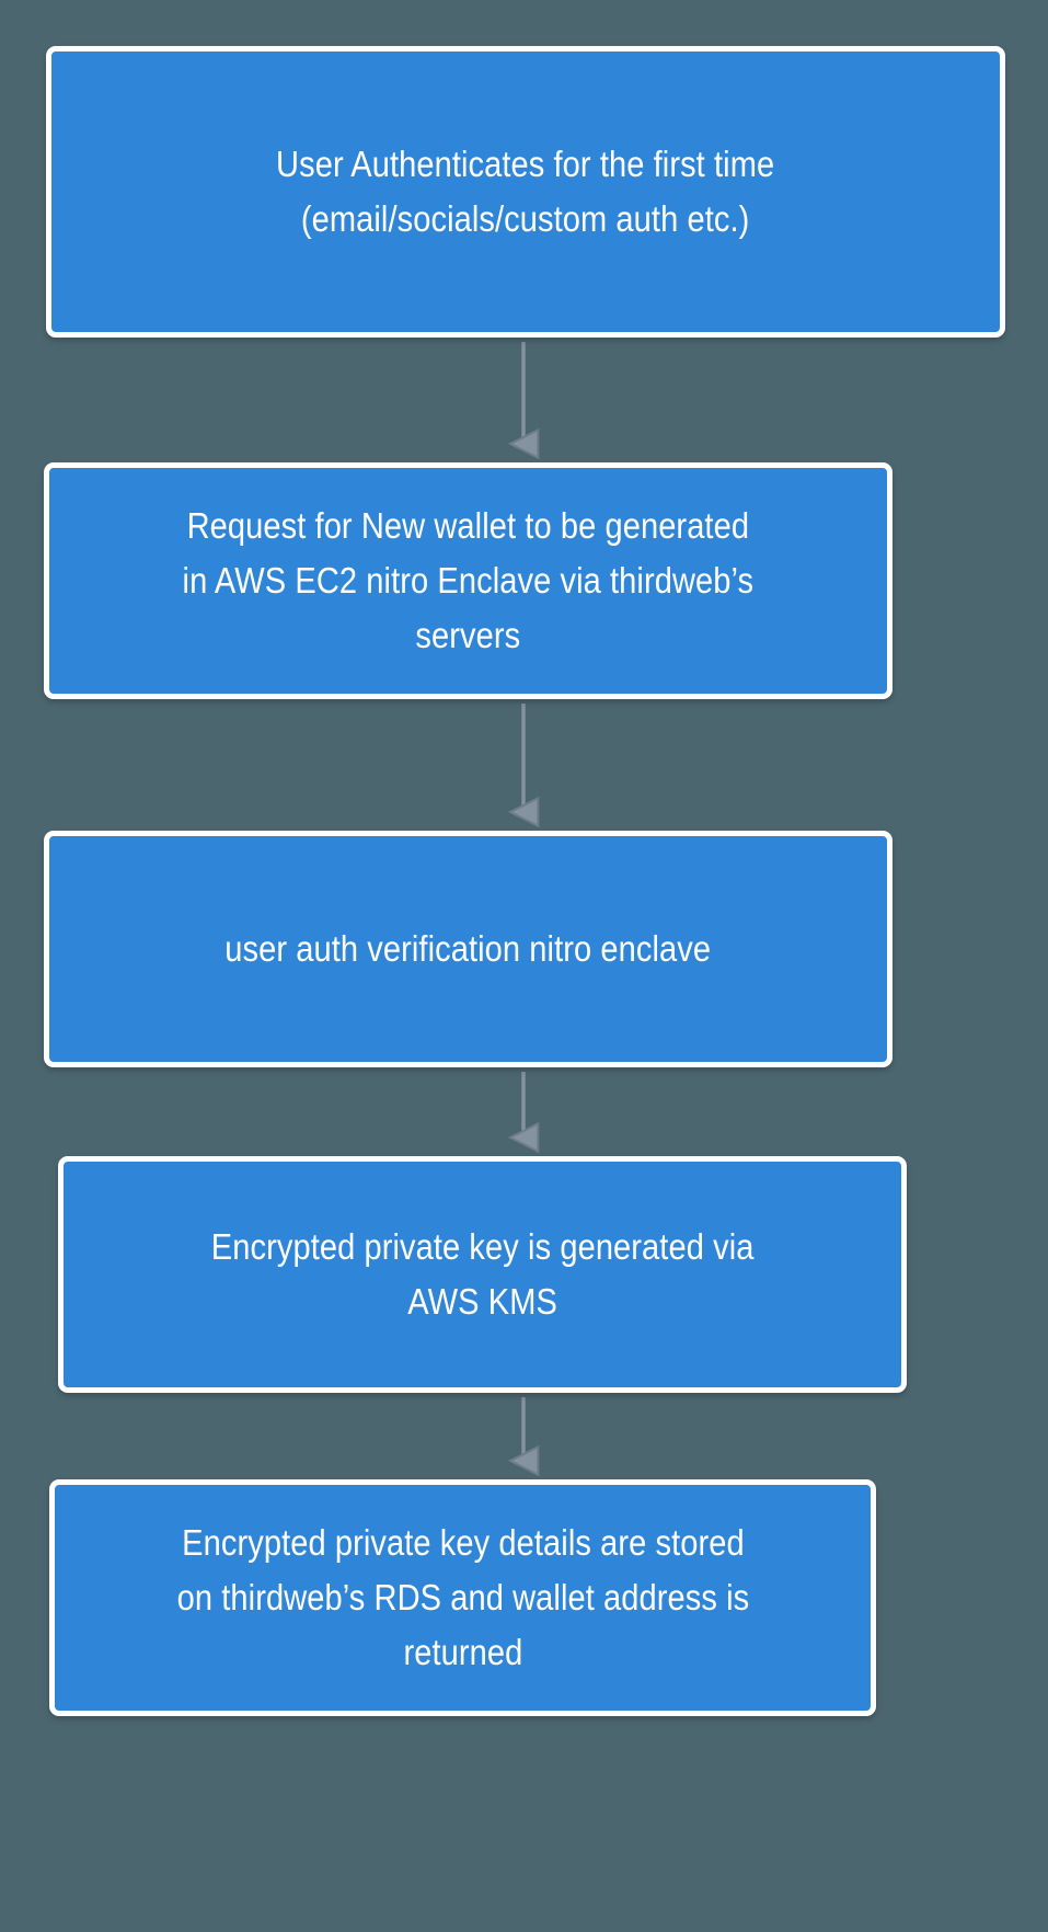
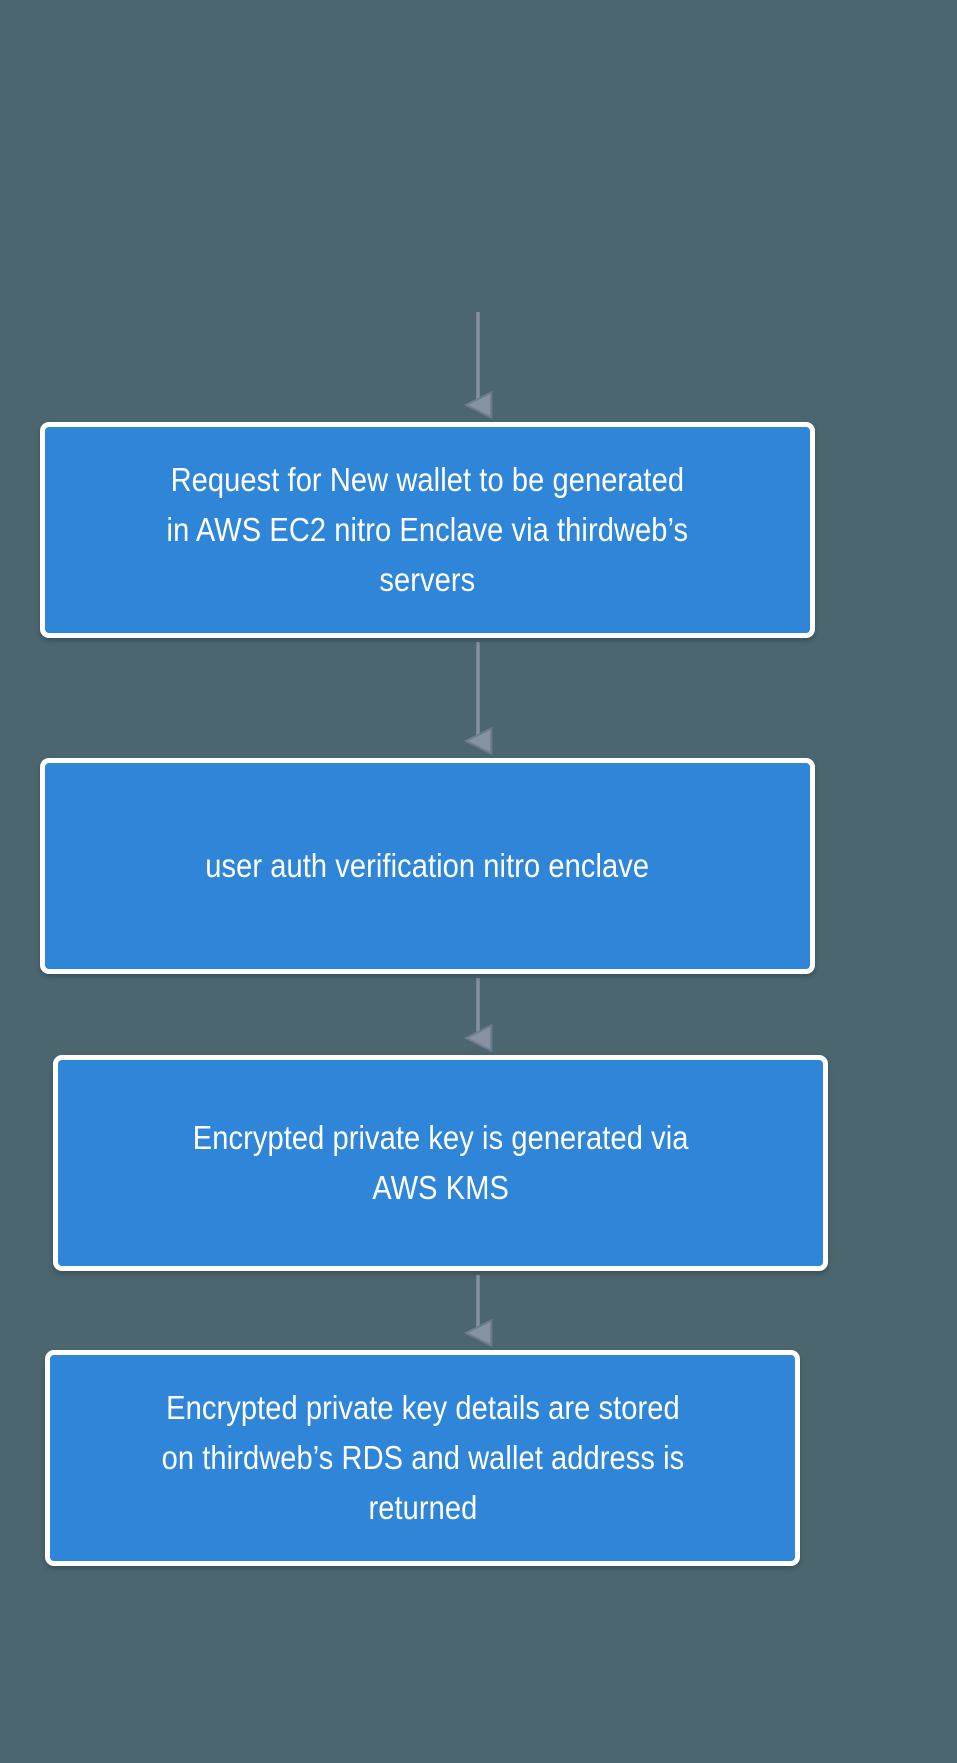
- User Authenticates for the first time
- (email/socials/custom auth etc.)
  Request for New wallet to be generated
  in AWS EC2 nitro Enclave via thirdweb’s
  servers
  user auth verification nitro enclave
  Encrypted private key is generated via
  AWS KMS
  Encrypted private key details are stored
  on thirdweb’s RDS and wallet address is
  returned
